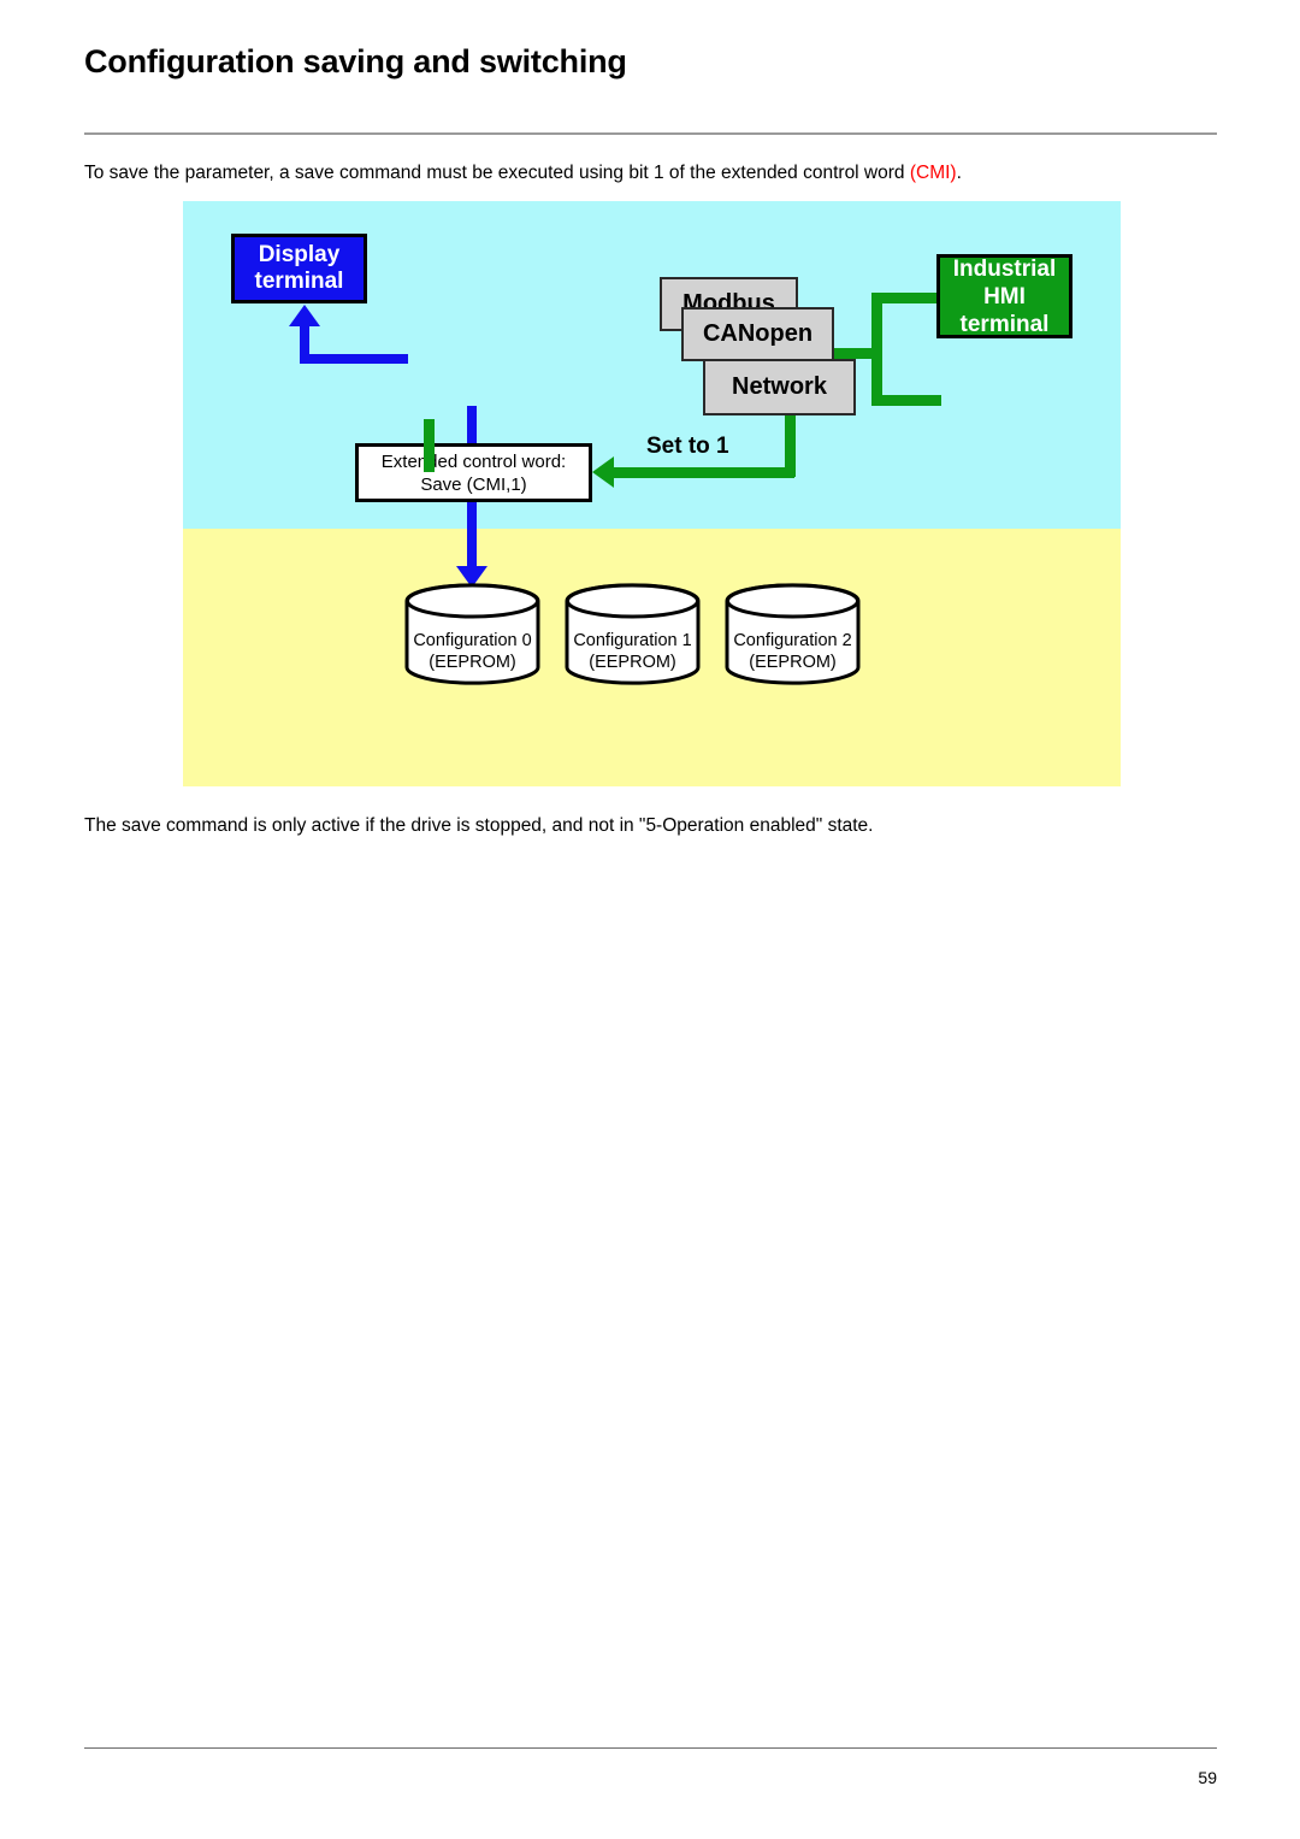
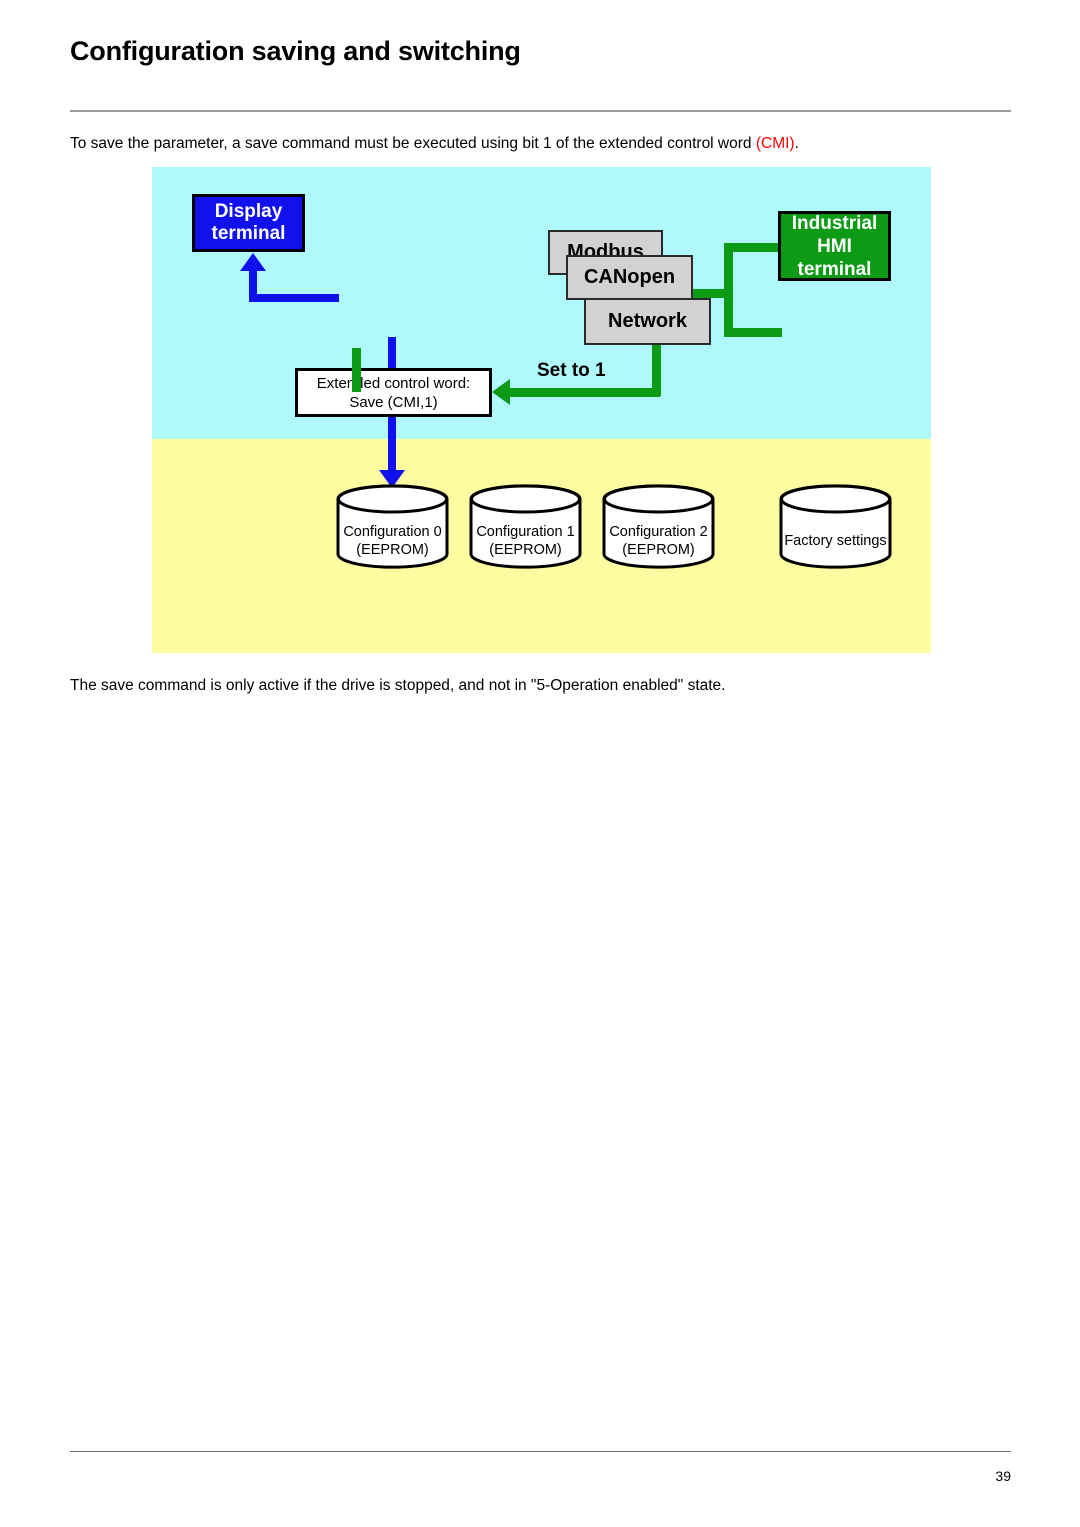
  Configuration saving and switching
  To save the parameter, a save command must be executed using bit 1 of the extended control word (CMI).
  Display
  terminal
  Extened control word:
  Save (CMI,1)
  Set to 1
  Modbus
  CANopen
  Network
  Industrial
  HMI
  terminal
  Configuration 0
  (EEPROM)
  Configuration 1
  (EEPROM)
  Configuration 2
  (EEPROM)
+ Factory settings
  The save command is only active if the drive is stopped, and not in "5-Operation enabled" state.
- 59
+ 39
